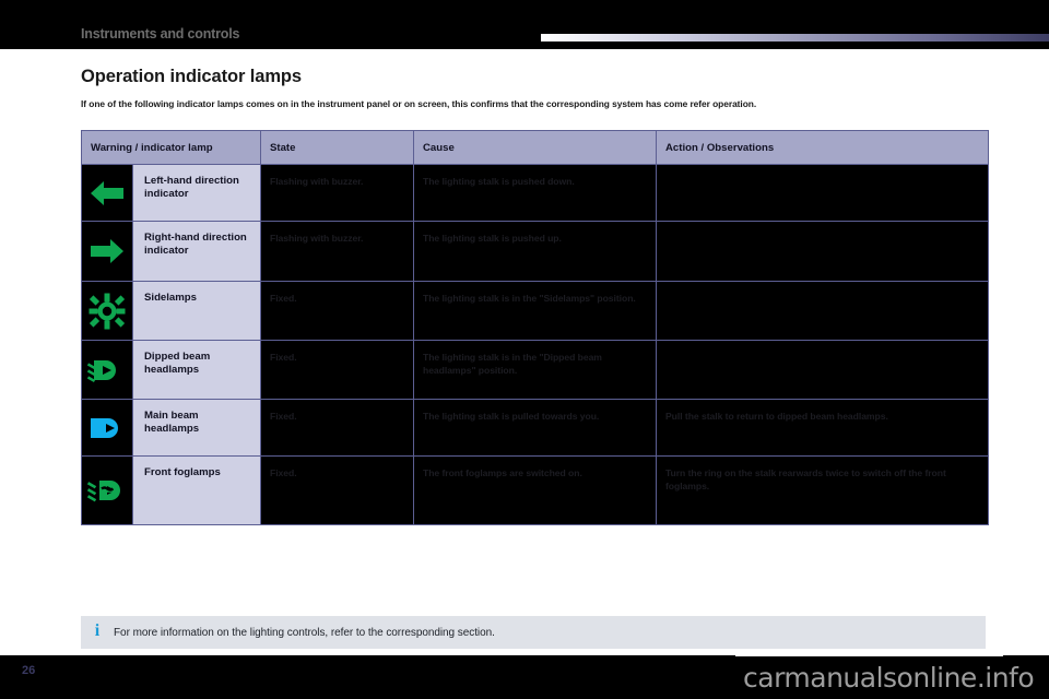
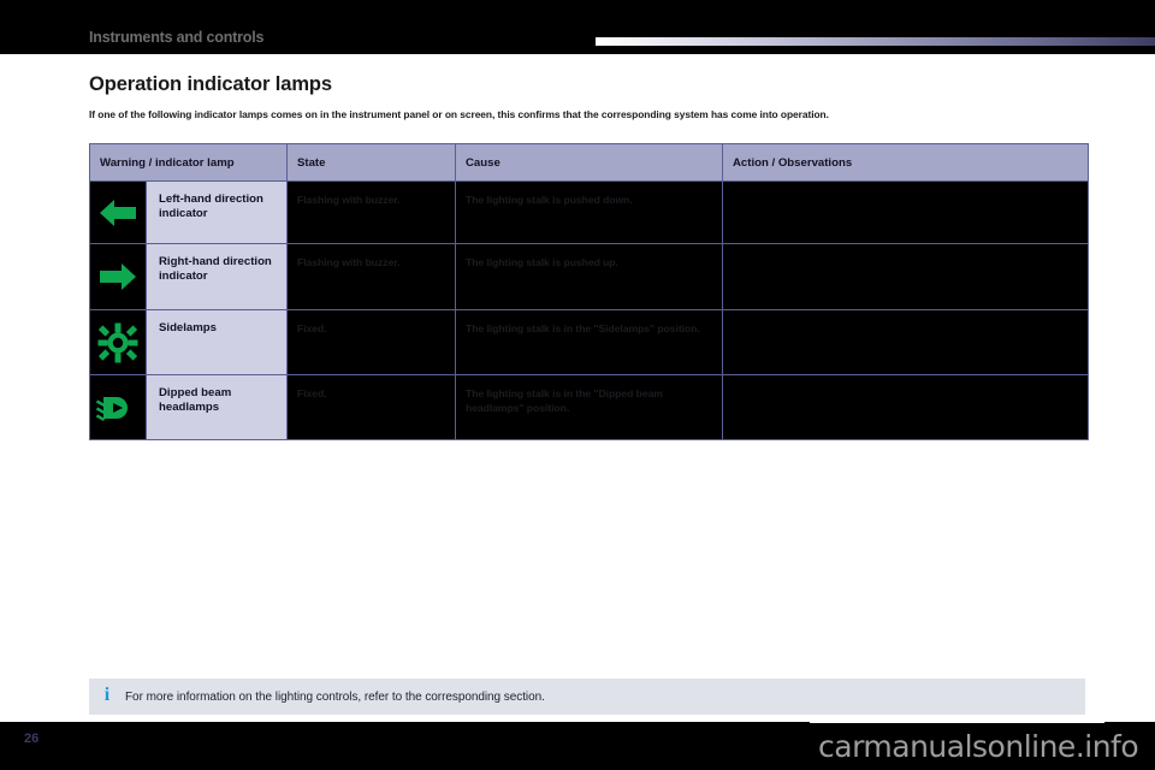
  Instruments and controls
  Operation indicator lamps
- If one of the following indicator lamps comes on in the instrument panel or on screen, this confirms that the corresponding system has come refer operation.
+ If one of the following indicator lamps comes on in the instrument panel or on screen, this confirms that the corresponding system has come into operation.
  Warning / indicator lamp	State	Cause	Action / Observations
  	Left-hand direction indicator	Flashing with buzzer.	The lighting stalk is pushed down.
  	Right-hand direction indicator	Flashing with buzzer.	The lighting stalk is pushed up.
  	Sidelamps	Fixed.	The lighting stalk is in the "Sidelamps" position.
  	Dipped beam headlamps	Fixed.	The lighting stalk is in the "Dipped beam headlamps" position.
- 	Main beam headlamps	Fixed.	The lighting stalk is pulled towards you.	Pull the stalk to return to dipped beam headlamps.
- 	Front foglamps	Fixed.	The front foglamps are switched on.	Turn the ring on the stalk rearwards twice to switch off the front foglamps.
  i
  For more information on the lighting controls, refer to the corresponding section.
  26
  carmanualsonline.info
